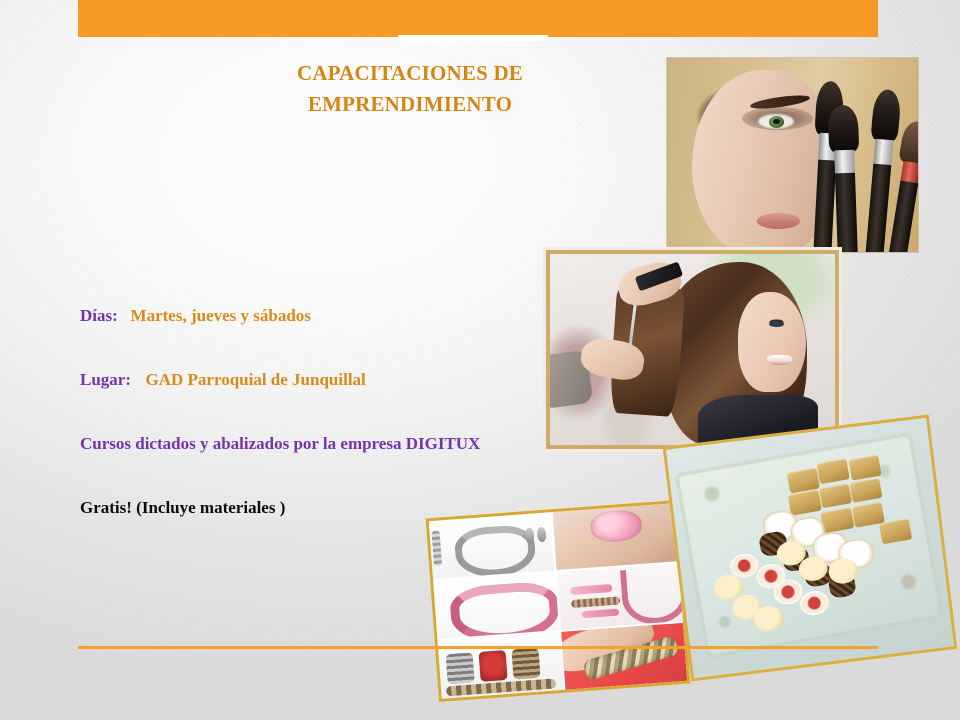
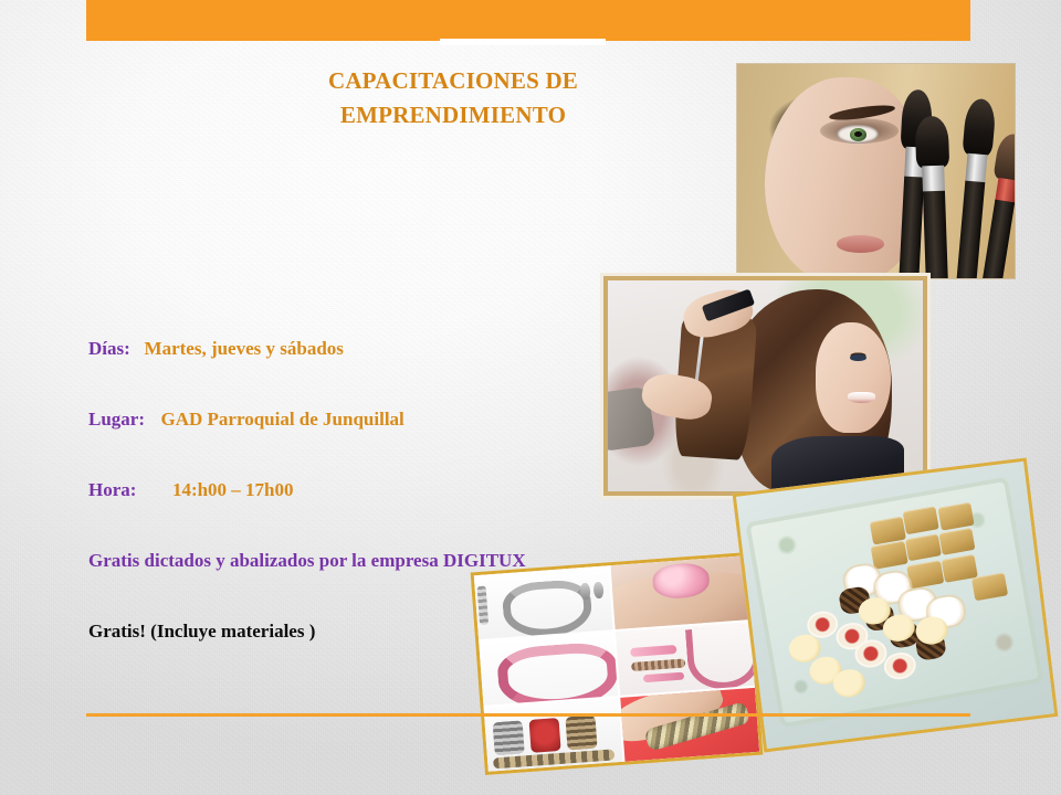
  CAPACITACIONES DE
  EMPRENDIMIENTO
  Días: Martes, jueves y sábados
  Lugar: GAD Parroquial de Junquillal
+ Hora: 14:h00 – 17h00
- Cursos dictados y abalizados por la empresa DIGITUX
+ Gratis dictados y abalizados por la empresa DIGITUX
  Gratis! (Incluye materiales )
